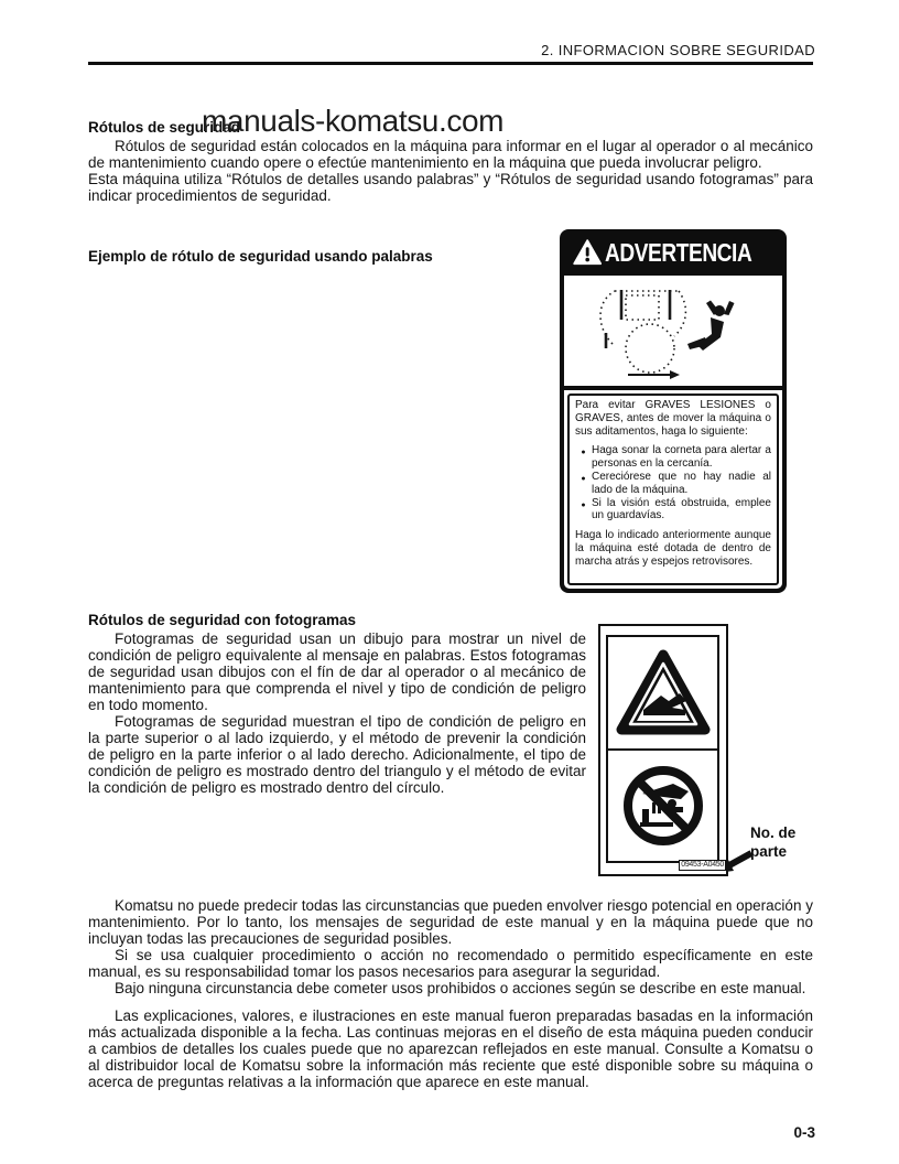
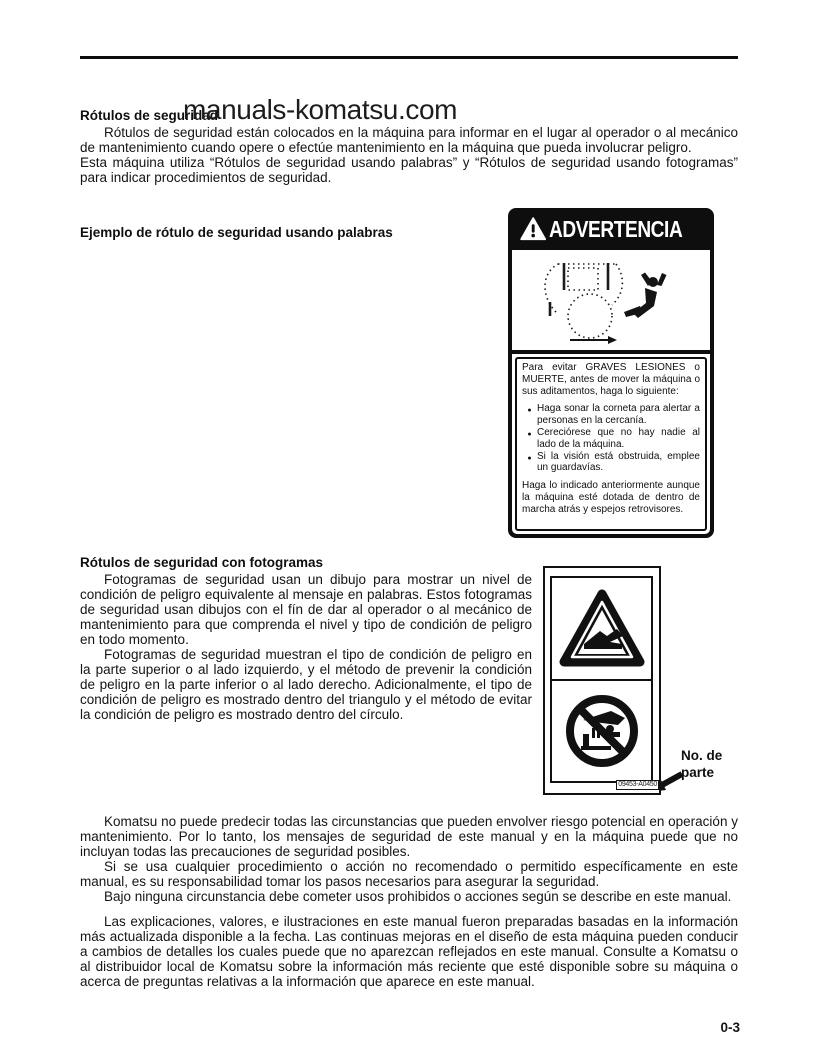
- 2. INFORMACION SOBRE SEGURIDAD
  manuals-komatsu.com
  Rótulos de seguridad
  Rótulos de seguridad están colocados en la máquina para informar en el lugar al operador o al mecánico de mantenimiento cuando opere o efectúe mantenimiento en la máquina que pueda involucrar peligro.
- Esta máquina utiliza “Rótulos de detalles usando palabras” y “Rótulos de seguridad usando fotogramas” para indicar procedimientos de seguridad.
+ Esta máquina utiliza “Rótulos de seguridad usando palabras” y “Rótulos de seguridad usando fotogramas” para indicar procedimientos de seguridad.
  Ejemplo de rótulo de seguridad usando palabras
  ADVERTENCIA
- Para evitar GRAVES LESIONES o GRAVES, antes de mover la máquina o sus aditamentos, haga lo siguiente:
+ Para evitar GRAVES LESIONES o MUERTE, antes de mover la máquina o sus aditamentos, haga lo siguiente:
  Haga sonar la corneta para alertar a personas en la cercanía.
  Cereciórese que no hay nadie al lado de la máquina.
  Si la visión está obstruida, emplee un guardavías.
  Haga lo indicado anteriormente aunque la máquina esté dotada de dentro de marcha atrás y espejos retrovisores.
  Rótulos de seguridad con fotogramas
  Fotogramas de seguridad usan un dibujo para mostrar un nivel de condición de peligro equivalente al mensaje en palabras. Estos fotogramas de seguridad usan dibujos con el fín de dar al operador o al mecánico de mantenimiento para que comprenda el nivel y tipo de condición de peligro en todo momento.
  Fotogramas de seguridad muestran el tipo de condición de peligro en la parte superior o al lado izquierdo, y el método de prevenir la condición de peligro en la parte inferior o al lado derecho. Adicionalmente, el tipo de condición de peligro es mostrado dentro del triangulo y el método de evitar la condición de peligro es mostrado dentro del círculo.
  No. de
  parte
  Komatsu no puede predecir todas las circunstancias que pueden envolver riesgo potencial en operación y mantenimiento. Por lo tanto, los mensajes de seguridad de este manual y en la máquina puede que no incluyan todas las precauciones de seguridad posibles.
  Si se usa cualquier procedimiento o acción no recomendado o permitido específicamente en este manual, es su responsabilidad tomar los pasos necesarios para asegurar la seguridad.
  Bajo ninguna circunstancia debe cometer usos prohibidos o acciones según se describe en este manual.
  Las explicaciones, valores, e ilustraciones en este manual fueron preparadas basadas en la información más actualizada disponible a la fecha. Las continuas mejoras en el diseño de esta máquina pueden conducir a cambios de detalles los cuales puede que no aparezcan reflejados en este manual. Consulte a Komatsu o al distribuidor local de Komatsu sobre la información más reciente que esté disponible sobre su máquina o acerca de preguntas relativas a la información que aparece en este manual.
  0-3
